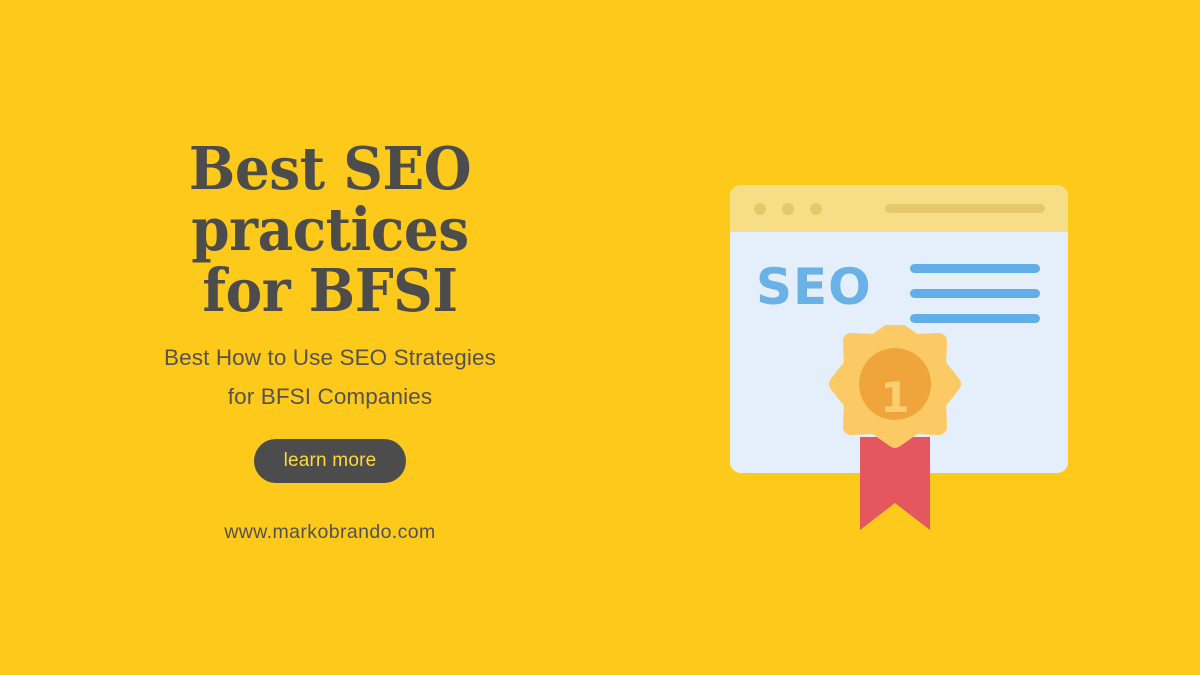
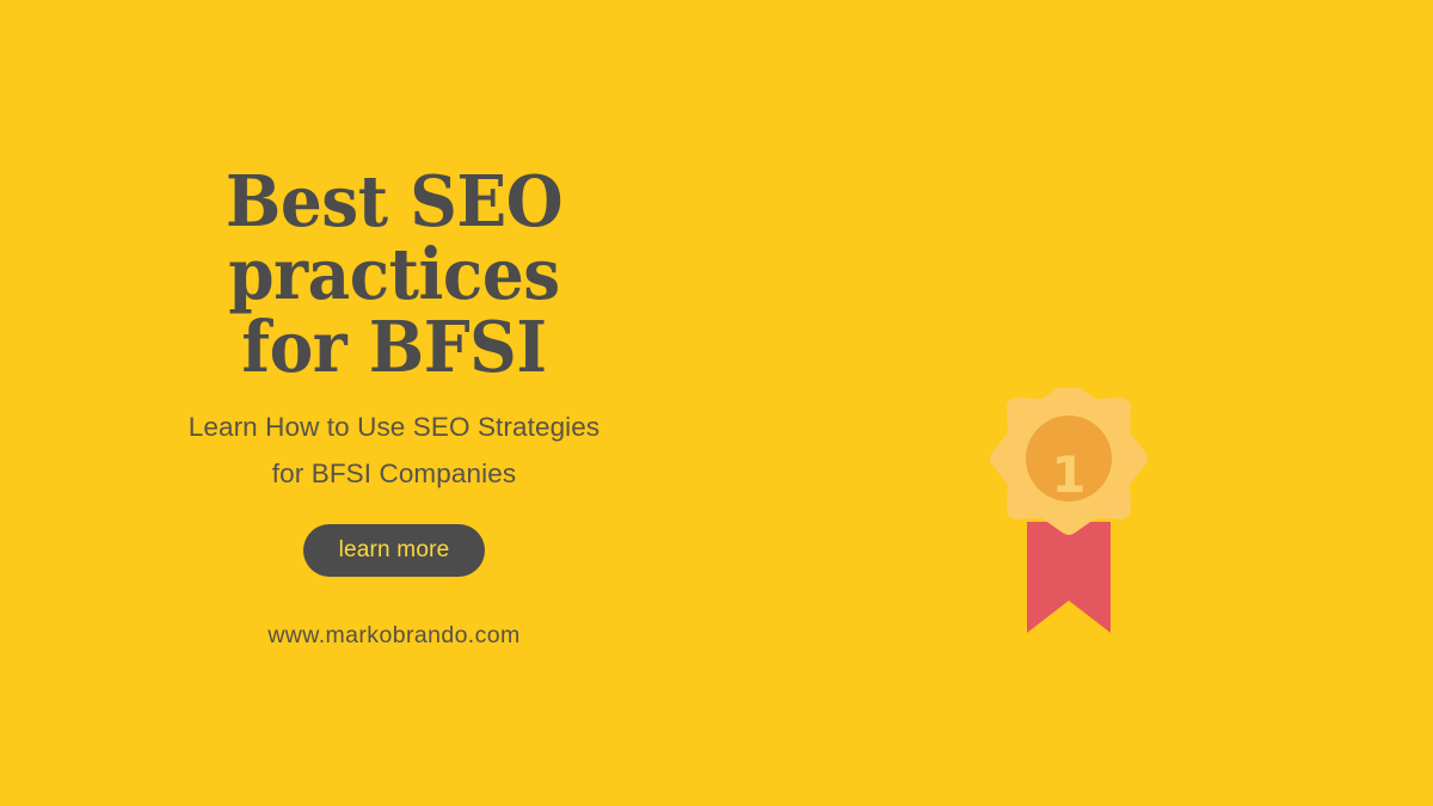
  Best SEO practices
  for BFSI
- Best How to Use SEO Strategies
+ Learn How to Use SEO Strategies
  for BFSI Companies
  learn more
  www.markobrando.com
- SEO
  1
